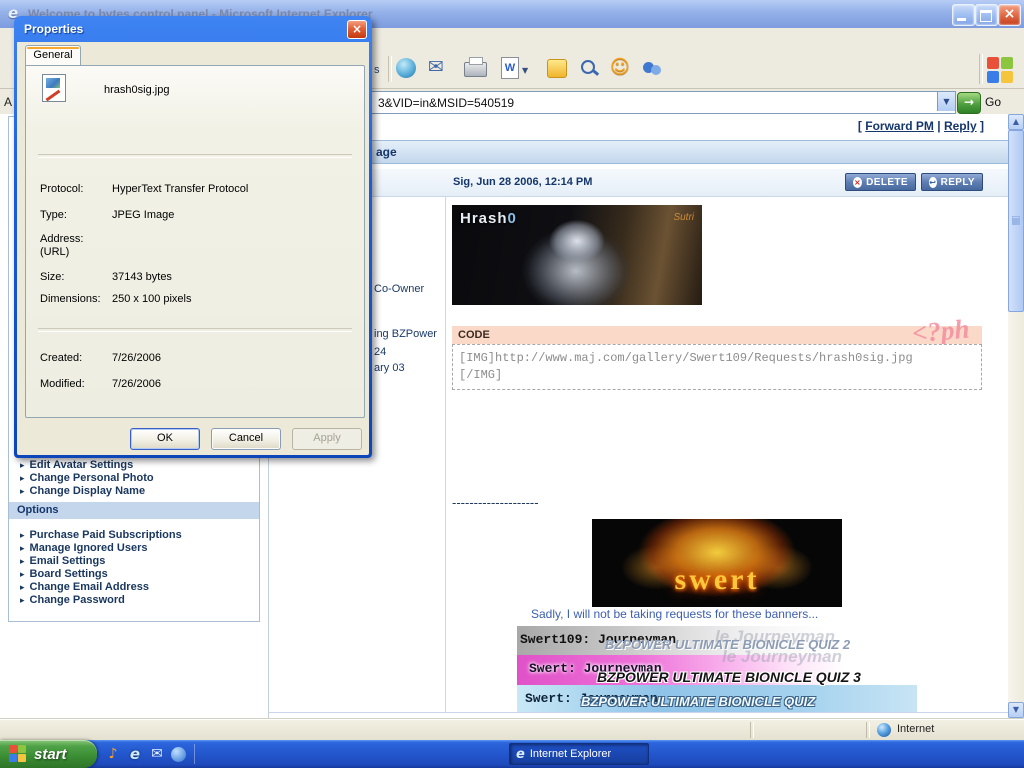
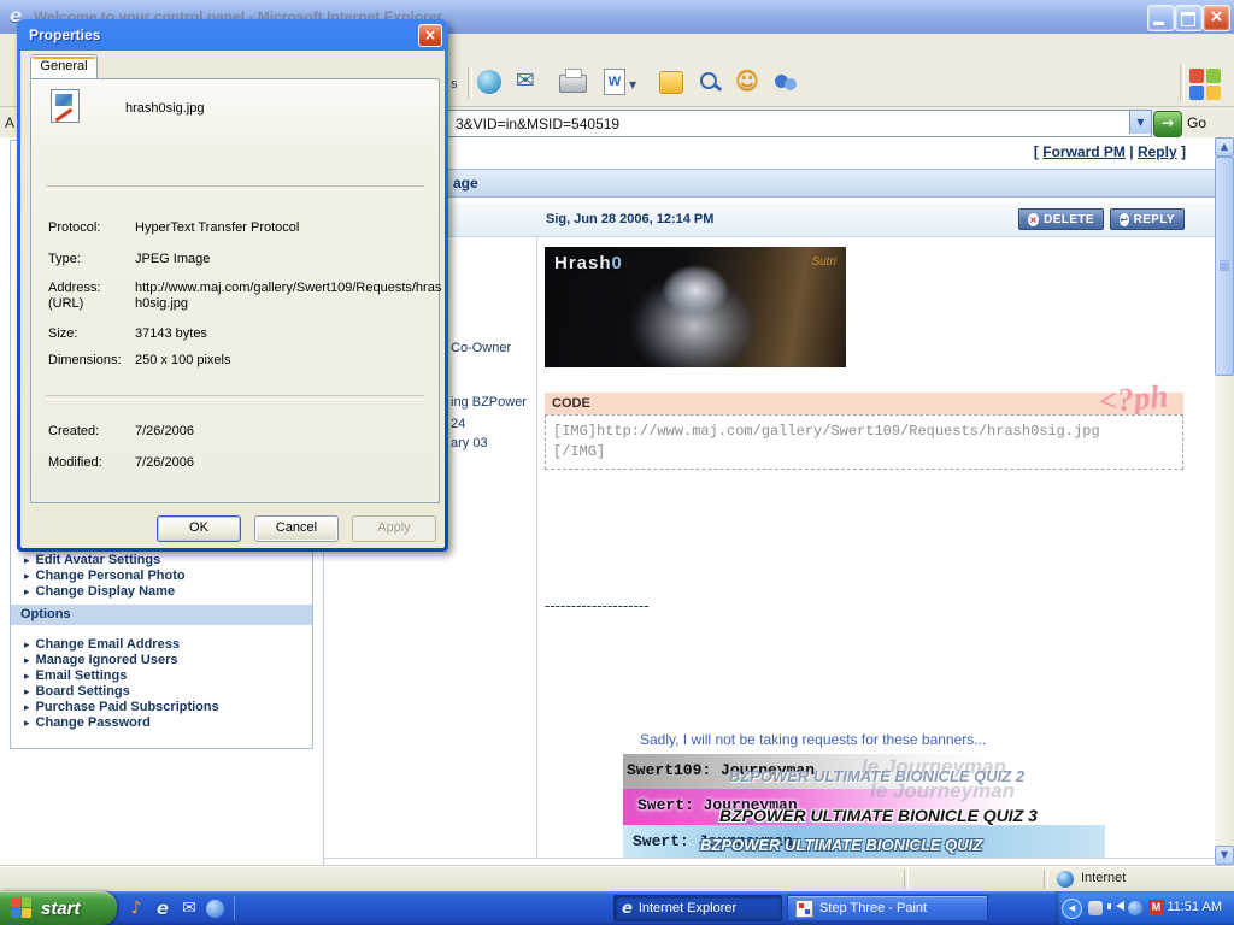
  e
- Welcome to bytes control panel - Microsoft Internet Explorer
+ Welcome to your control panel - Microsoft Internet Explorer
  ×
  s
  ✉
  W
  ▼
  ☺
  A
  3&VID=in&MSID=540519
  ▼
  →
  Go
  [ Forward PM | Reply ]
  age
  Sig, Jun 28 2006, 12:14 PM
  ×
  DELETE
  ↩
  REPLY
  Co-Owner
  ing BZPower
  24
  ary 03
  Hrash0
  Sutri
  CODE
  [IMG]http://www.maj.com/gallery/Swert109/Requests/hrash0sig.jpg
  [/IMG]
  --------------------
- swert
  Sadly, I will not be taking requests for these banners...
  le Journeyman
  le Journeyman
  Swert109: Journeyman
  BZPOWER ULTIMATE BIONICLE QUIZ 2
  Swert: Journeyman
  BZPOWER ULTIMATE BIONICLE QUIZ 3
  Swert: Journeyman
  BZPOWER ULTIMATE BIONICLE QUIZ
  ▸ Edit Avatar Settings
  ▸ Change Personal Photo
  ▸ Change Display Name
  Options
- ▸ Purchase Paid Subscriptions
+ ▸ Change Email Address
  ▸ Manage Ignored Users
  ▸ Email Settings
  ▸ Board Settings
- ▸ Change Email Address
+ ▸ Purchase Paid Subscriptions
  ▸ Change Password
  ▲
  ▼
  Internet
  start
  ♪
  e
  ✉
  e
  Internet Explorer
+ Step Three - Paint
+ ◀
+ M
+ 11:51 AM
  Properties
  ×
  General
  hrash0sig.jpg
  Protocol:
  HyperText Transfer Protocol
  Type:
  JPEG Image
  Address:
  (URL)
+ http://www.maj.com/gallery/Swert109/Requests/hrash0sig.jpg
  Size:
  37143 bytes
  Dimensions:
  250 x 100 pixels
  Created:
  7/26/2006
  Modified:
  7/26/2006
  OK
  Cancel
  Apply
